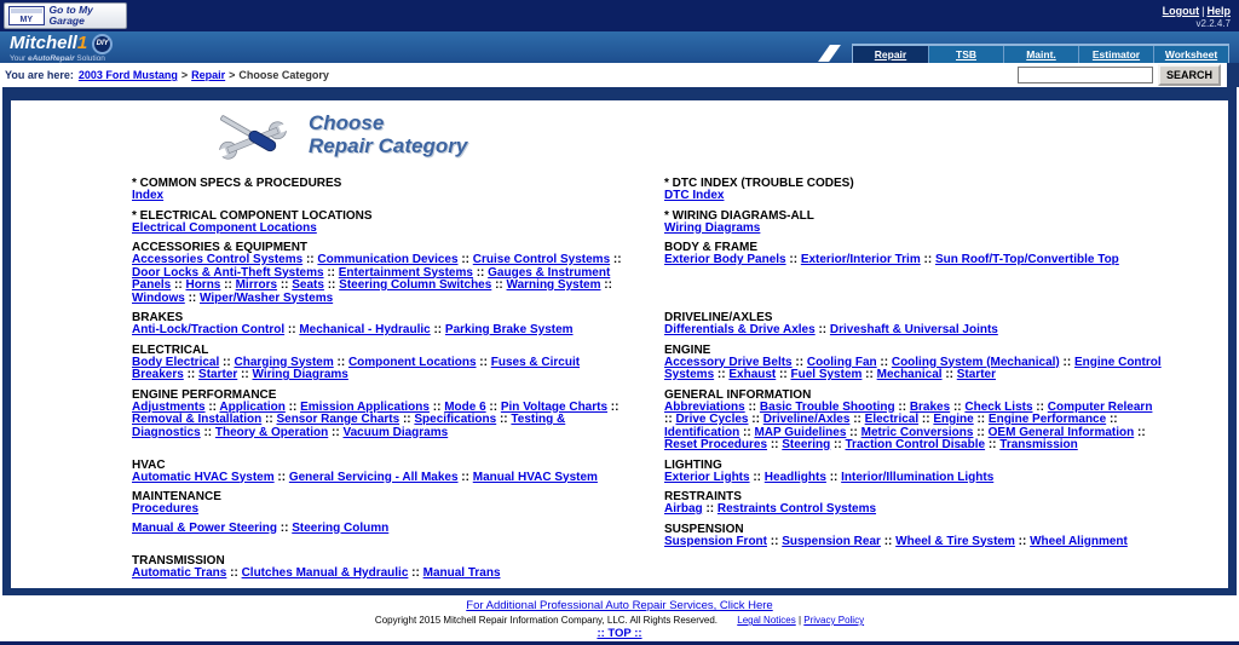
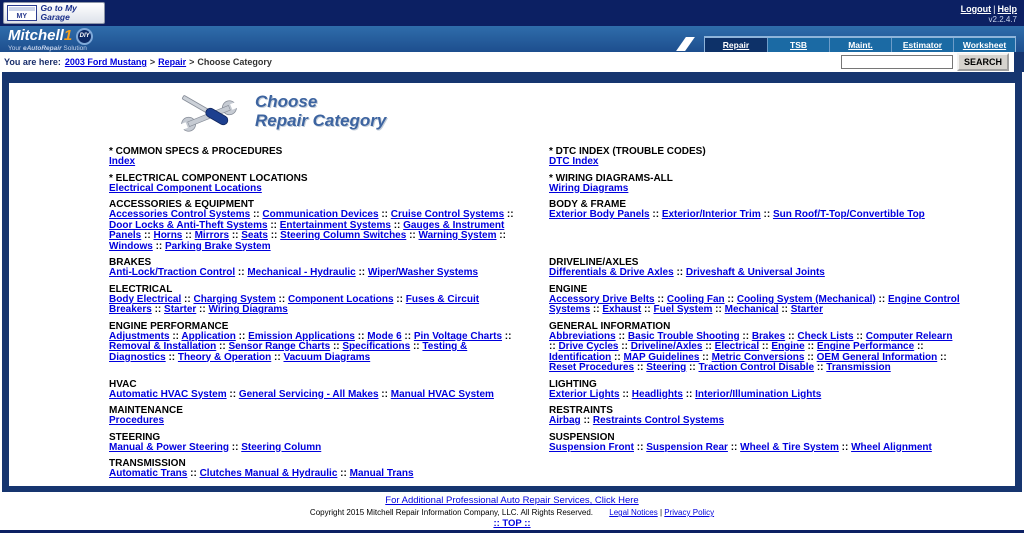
  Go to My Garage
  Logout | Help
  v2.2.4.7
  Mitchell1
  Repair
  TSB
  Maint.
  Estimator
  Worksheet
  You are here: 2003 Ford Mustang > Repair > Choose Category
  SEARCH
  Choose
  Repair Category
  * COMMON SPECS & PROCEDURES
  Index
  * DTC INDEX (TROUBLE CODES)
  DTC Index
  * ELECTRICAL COMPONENT LOCATIONS
  Electrical Component Locations
  * WIRING DIAGRAMS-ALL
  Wiring Diagrams
  ACCESSORIES & EQUIPMENT
- Accessories Control Systems :: Communication Devices :: Cruise Control Systems :: Door Locks & Anti-Theft Systems :: Entertainment Systems :: Gauges & Instrument Panels :: Horns :: Mirrors :: Seats :: Steering Column Switches :: Warning System :: Windows :: Wiper/Washer Systems
+ Accessories Control Systems :: Communication Devices :: Cruise Control Systems :: Door Locks & Anti-Theft Systems :: Entertainment Systems :: Gauges & Instrument Panels :: Horns :: Mirrors :: Seats :: Steering Column Switches :: Warning System :: Windows :: Parking Brake System
  BODY & FRAME
  Exterior Body Panels :: Exterior/Interior Trim :: Sun Roof/T-Top/Convertible Top
  BRAKES
- Anti-Lock/Traction Control :: Mechanical - Hydraulic :: Parking Brake System
+ Anti-Lock/Traction Control :: Mechanical - Hydraulic :: Wiper/Washer Systems
  DRIVELINE/AXLES
  Differentials & Drive Axles :: Driveshaft & Universal Joints
  ELECTRICAL
  Body Electrical :: Charging System :: Component Locations :: Fuses & Circuit Breakers :: Starter :: Wiring Diagrams
  ENGINE
  Accessory Drive Belts :: Cooling Fan :: Cooling System (Mechanical) :: Engine Control Systems :: Exhaust :: Fuel System :: Mechanical :: Starter
  ENGINE PERFORMANCE
  Adjustments :: Application :: Emission Applications :: Mode 6 :: Pin Voltage Charts :: Removal & Installation :: Sensor Range Charts :: Specifications :: Testing & Diagnostics :: Theory & Operation :: Vacuum Diagrams
  GENERAL INFORMATION
  Abbreviations :: Basic Trouble Shooting :: Brakes :: Check Lists :: Computer Relearn :: Drive Cycles :: Driveline/Axles :: Electrical :: Engine :: Engine Performance :: Identification :: MAP Guidelines :: Metric Conversions :: OEM General Information :: Reset Procedures :: Steering :: Traction Control Disable :: Transmission
  HVAC
  Automatic HVAC System :: General Servicing - All Makes :: Manual HVAC System
  LIGHTING
  Exterior Lights :: Headlights :: Interior/Illumination Lights
  MAINTENANCE
  Procedures
  RESTRAINTS
  Airbag :: Restraints Control Systems
+ STEERING
  Manual & Power Steering :: Steering Column
  SUSPENSION
  Suspension Front :: Suspension Rear :: Wheel & Tire System :: Wheel Alignment
  TRANSMISSION
  Automatic Trans :: Clutches Manual & Hydraulic :: Manual Trans
  For Additional Professional Auto Repair Services, Click Here
  Copyright 2015 Mitchell Repair Information Company, LLC. All Rights Reserved. Legal Notices | Privacy Policy
  :: TOP ::
